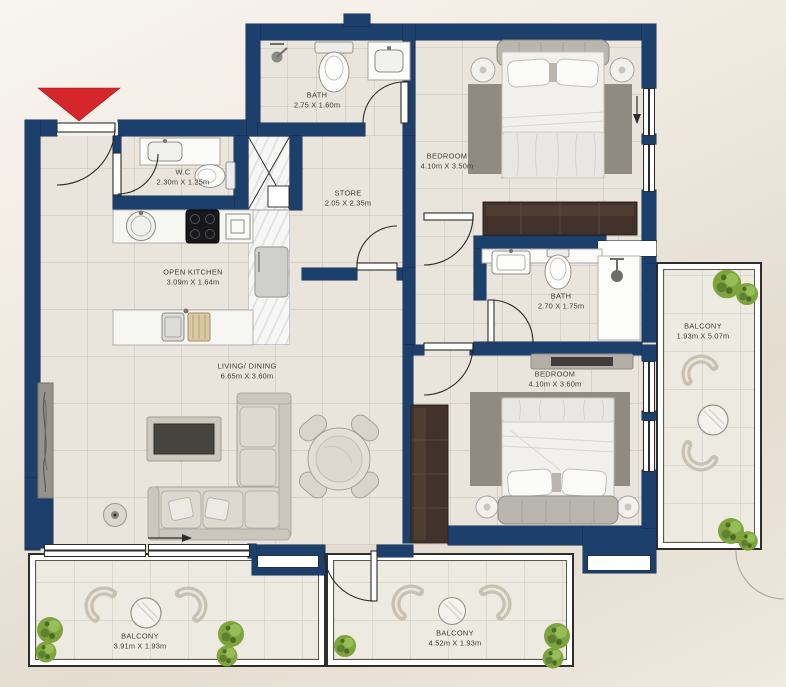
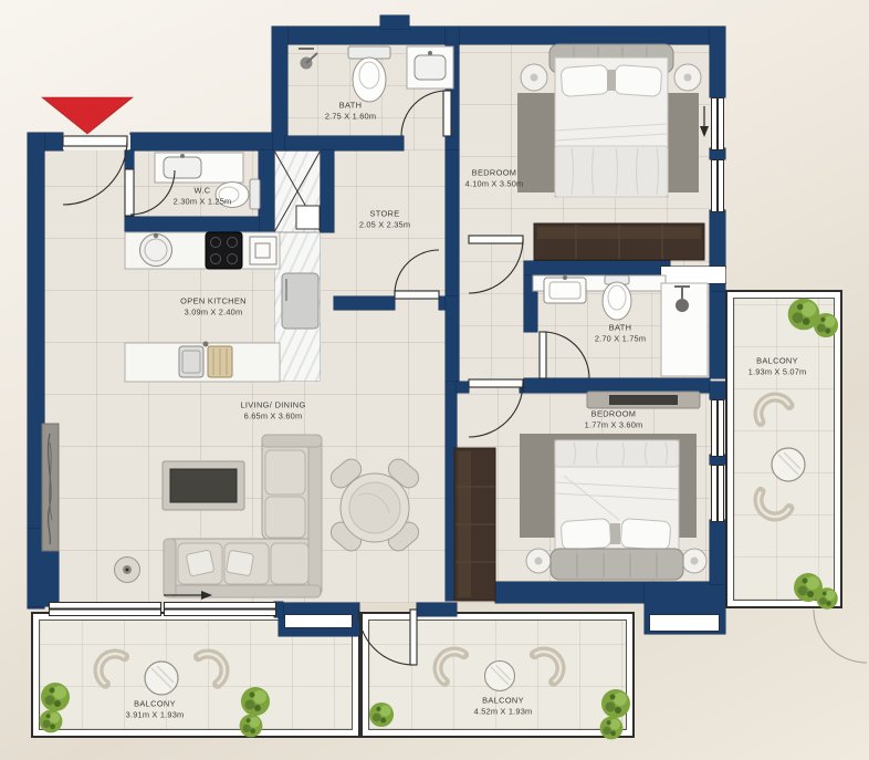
  BATH
  2.75 X 1.60m
  BEDROOM
  4.10m X 3.50m
  W.C
  2.30m X 1.25m
  STORE
  2.05 X 2.35m
  OPEN KITCHEN
- 3.09m X 1.64m
+ 3.09m X 2.40m
  BATH
  2.70 X 1.75m
  BALCONY
  1.93m X 5.07m
  BEDROOM
- 4.10m X 3.60m
+ 1.77m X 3.60m
  LIVING/ DINING
  6.65m X 3.60m
  BALCONY
  3.91m X 1.93m
  BALCONY
  4.52m X 1.93m
